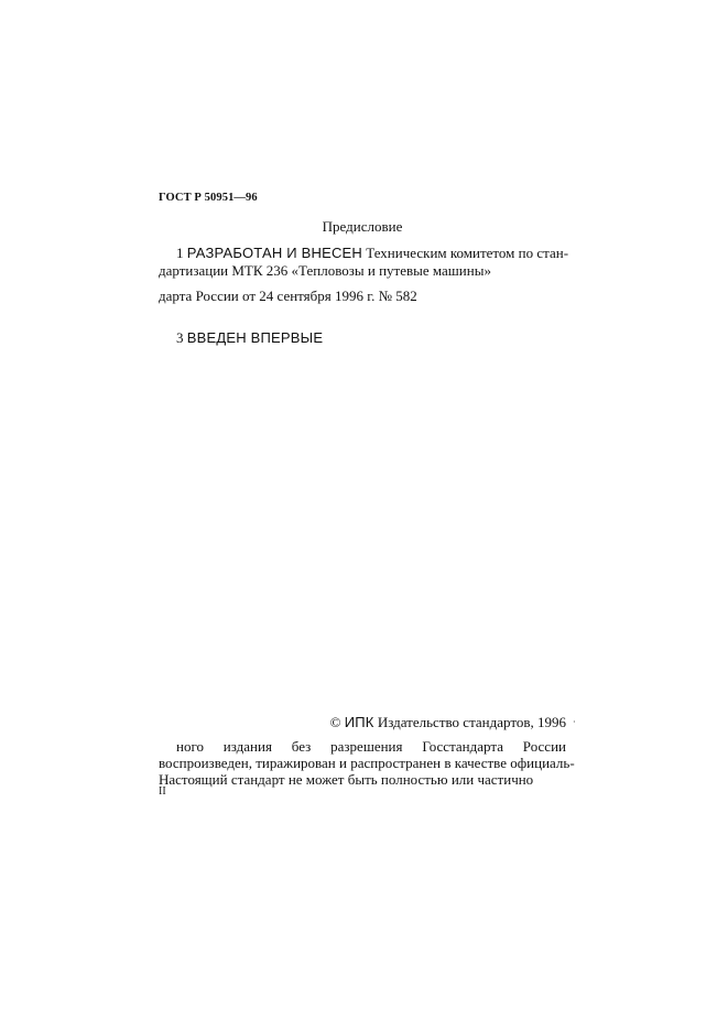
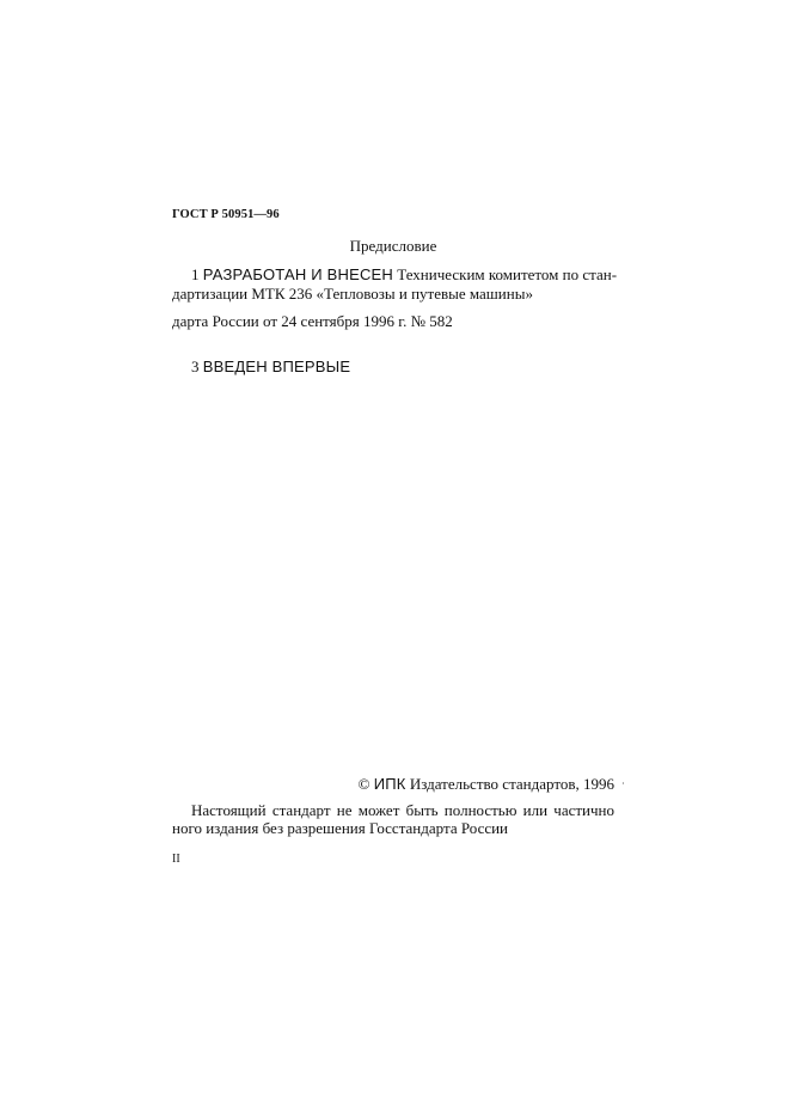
  ГОСТ Р 50951—96
  Предисловие
  1 РАЗРАБОТАН И ВНЕСЕН Техническим комитетом по стан-
  дартизации МТК 236 «Тепловозы и путевые машины»
  дарта России от 24 сентября 1996 г. № 582
  3 ВВЕДЕН ВПЕРВЫЕ
  © ИПК Издательство стандартов, 1996
  ·
- ного издания без разрешения Госстандарта России
+ Настоящий стандарт не может быть полностью или частично
- воспроизведен, тиражирован и распространен в качестве официаль-
- Настоящий стандарт не может быть полностью или частично
+ ного издания без разрешения Госстандарта России
  II
